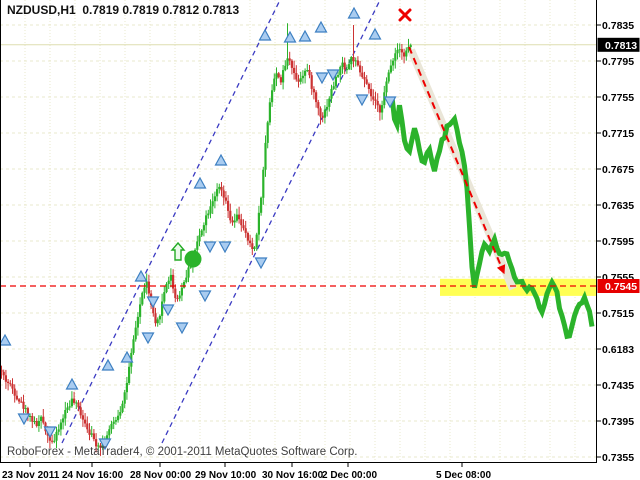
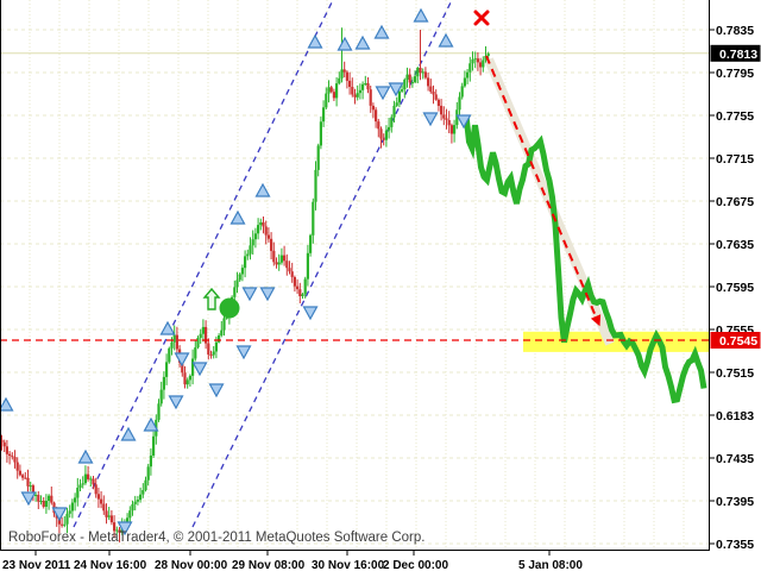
- NZDUSD,H1 0.7819 0.7819 0.7812 0.7813
  0.7835
  0.7795
  0.7755
  0.7715
  0.7675
  0.7635
  0.7595
  0.7555
  0.7515
  0.6183
  0.7435
  0.7395
  0.7355
  0.7813
  0.7545
  23 Nov 2011
  24 Nov 16:00
  28 Nov 00:00
- 29 Nov 10:00
+ 29 Nov 08:00
  30 Nov 16:00
  2 Dec 00:00
- 5 Dec 08:00
+ 5 Jan 08:00
  RoboForex - MetaTrader4, © 2001-2011 MetaQuotes Software Corp.
